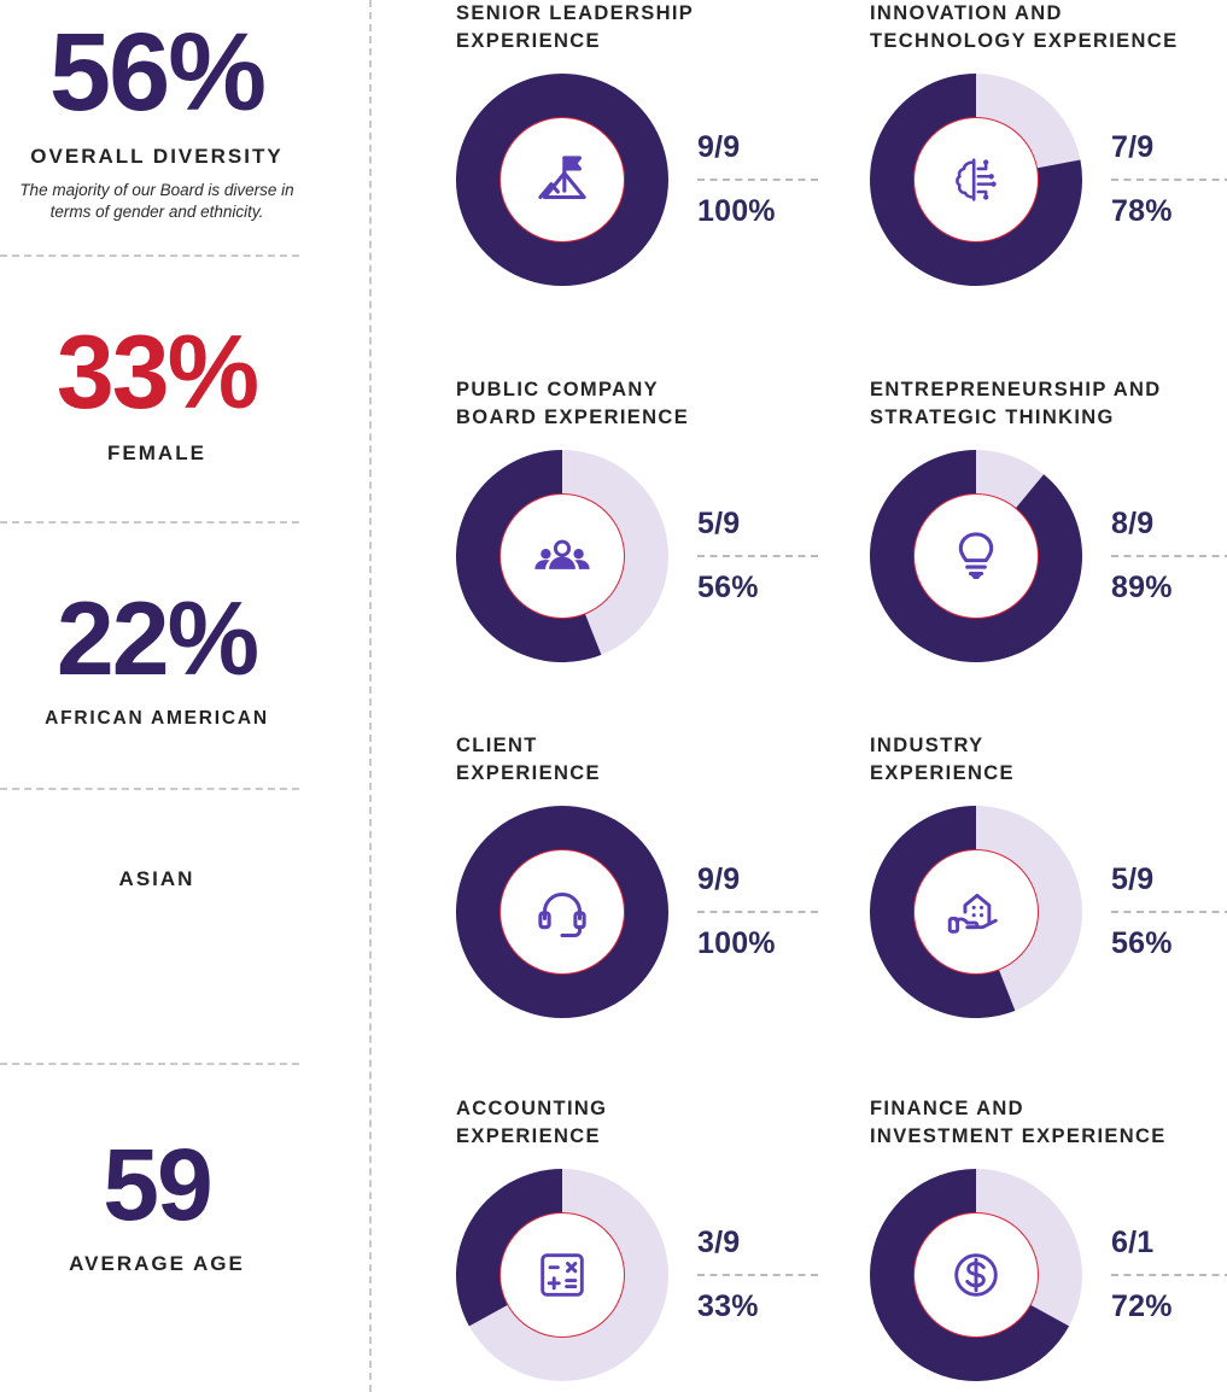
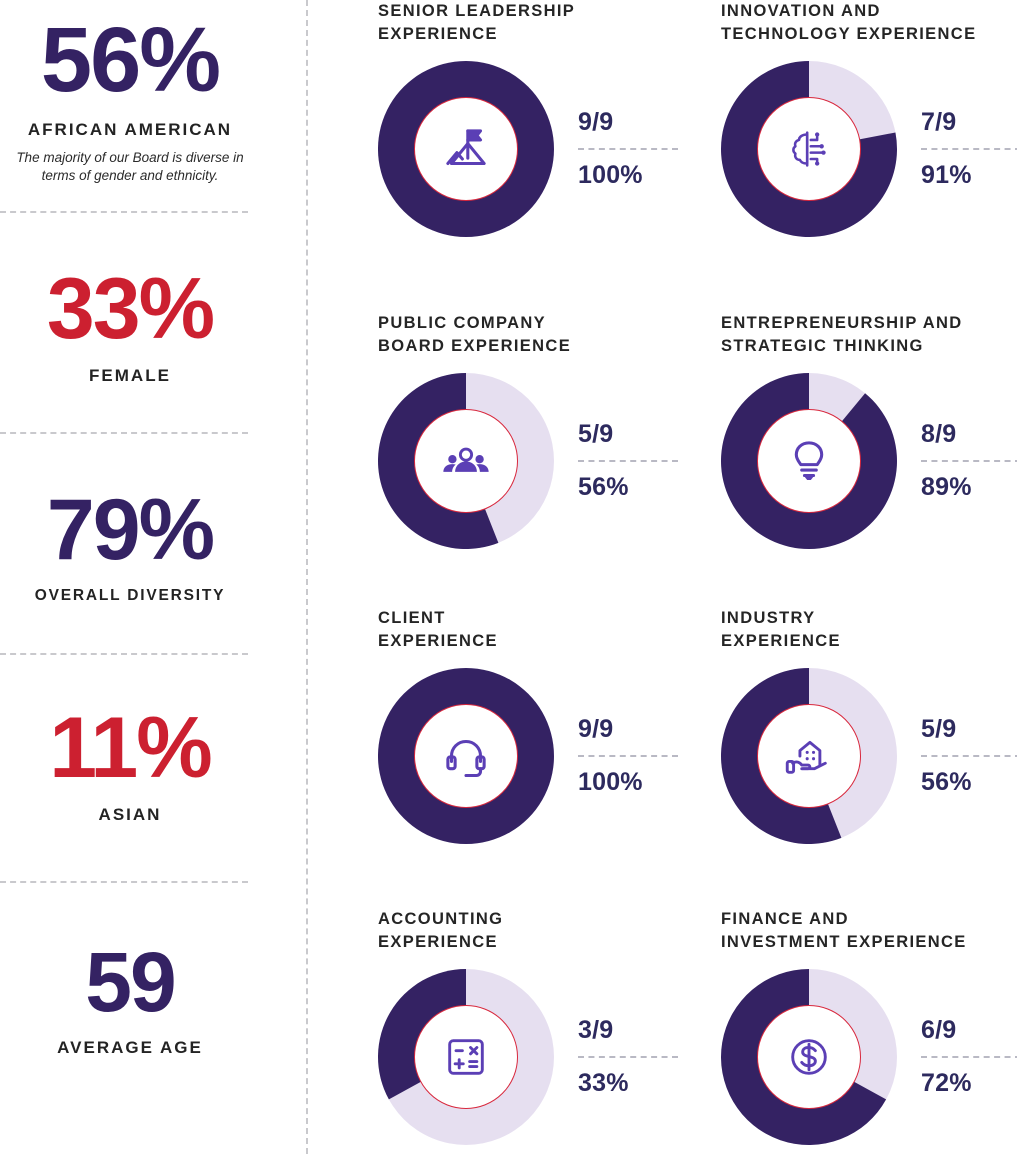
  56%
- OVERALL DIVERSITY
+ AFRICAN AMERICAN
  The majority of our Board is diverse in terms of gender and ethnicity.
  33%
  FEMALE
- 22%
+ 79%
- AFRICAN AMERICAN
+ OVERALL DIVERSITY
+ 11%
  ASIAN
  59
  AVERAGE AGE
  SENIOR LEADERSHIP
  EXPERIENCE
  9/9
  100%
  INNOVATION AND
  TECHNOLOGY EXPERIENCE
  7/9
- 78%
+ 91%
  PUBLIC COMPANY
  BOARD EXPERIENCE
  5/9
  56%
  ENTREPRENEURSHIP AND
  STRATEGIC THINKING
  8/9
  89%
  CLIENT
  EXPERIENCE
  9/9
  100%
  INDUSTRY
  EXPERIENCE
  5/9
  56%
  ACCOUNTING
  EXPERIENCE
  3/9
  33%
  FINANCE AND
  INVESTMENT EXPERIENCE
- 6/1
+ 6/9
  72%
